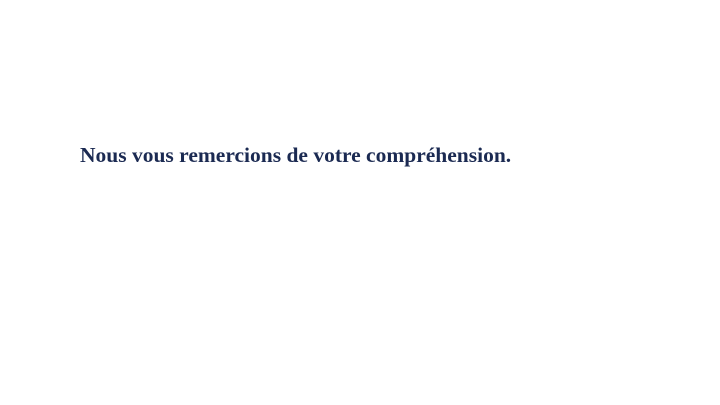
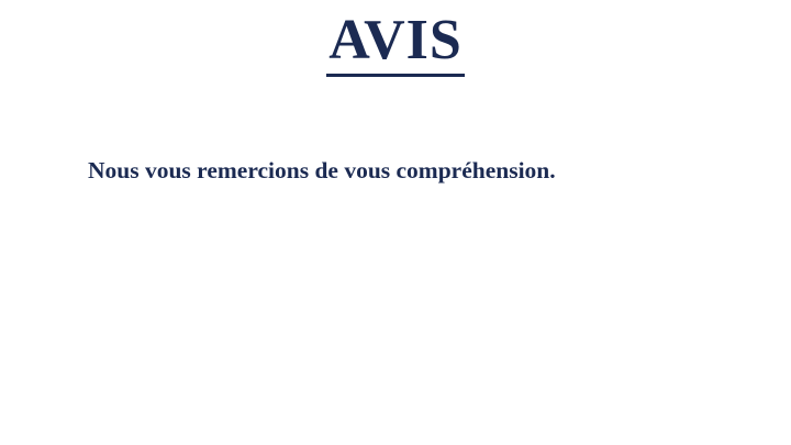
+ AVIS
- Nous vous remercions de votre compréhension.
+ Nous vous remercions de vous compréhension.
